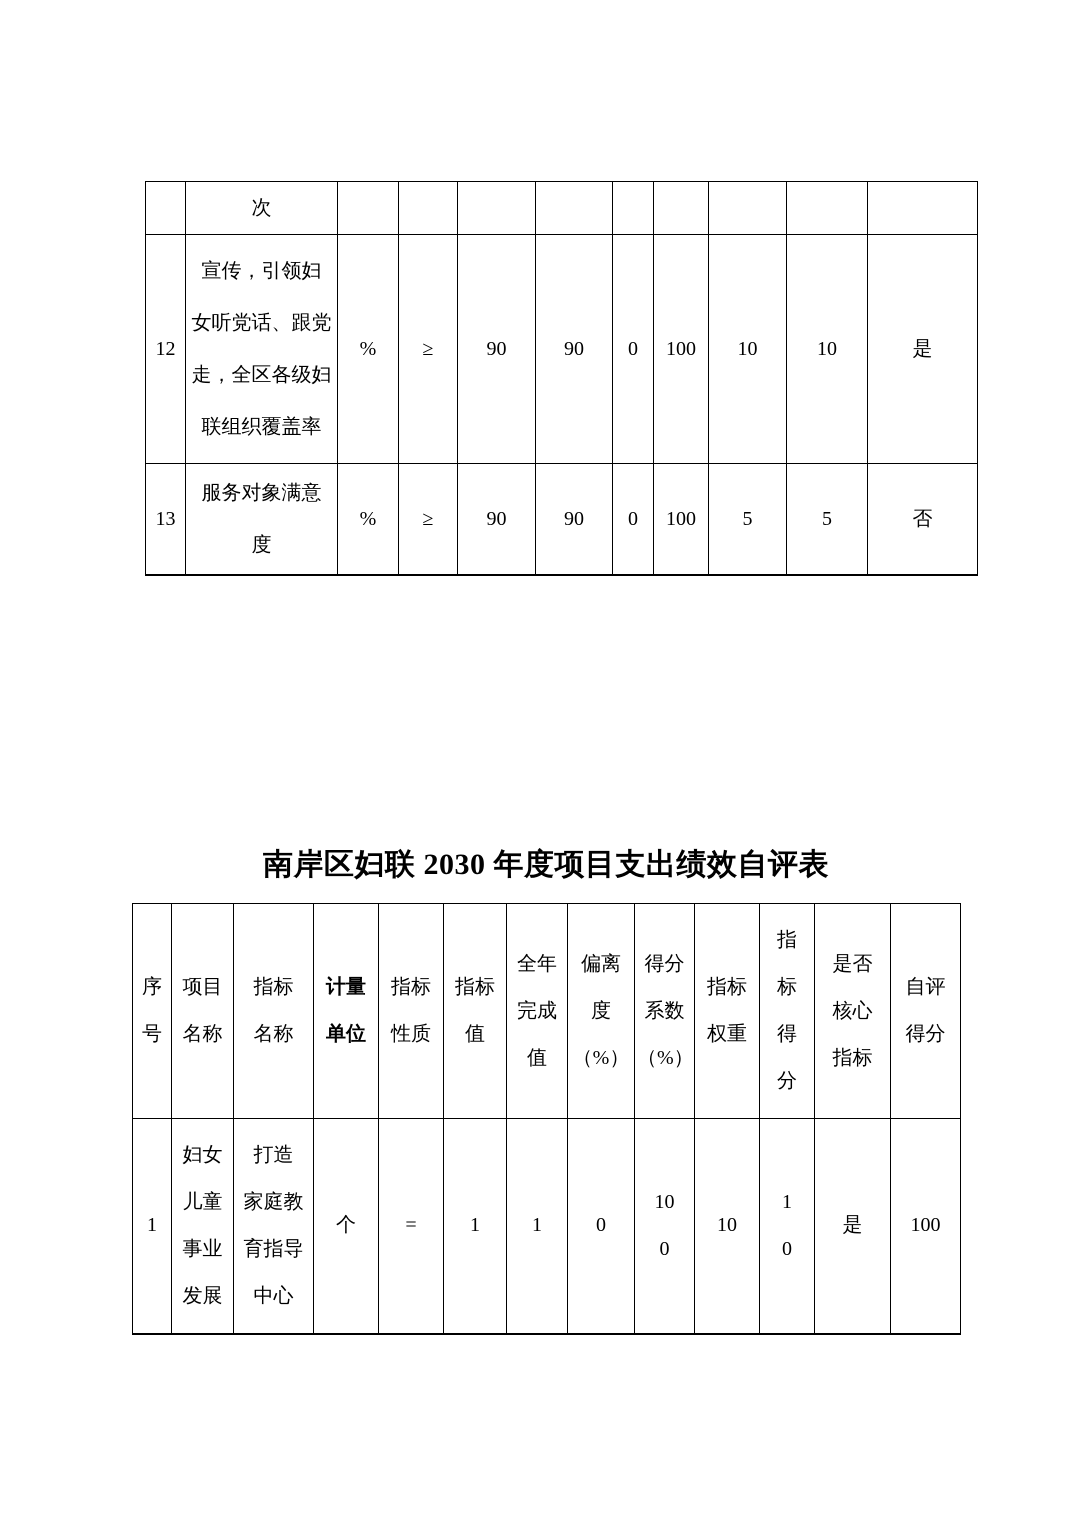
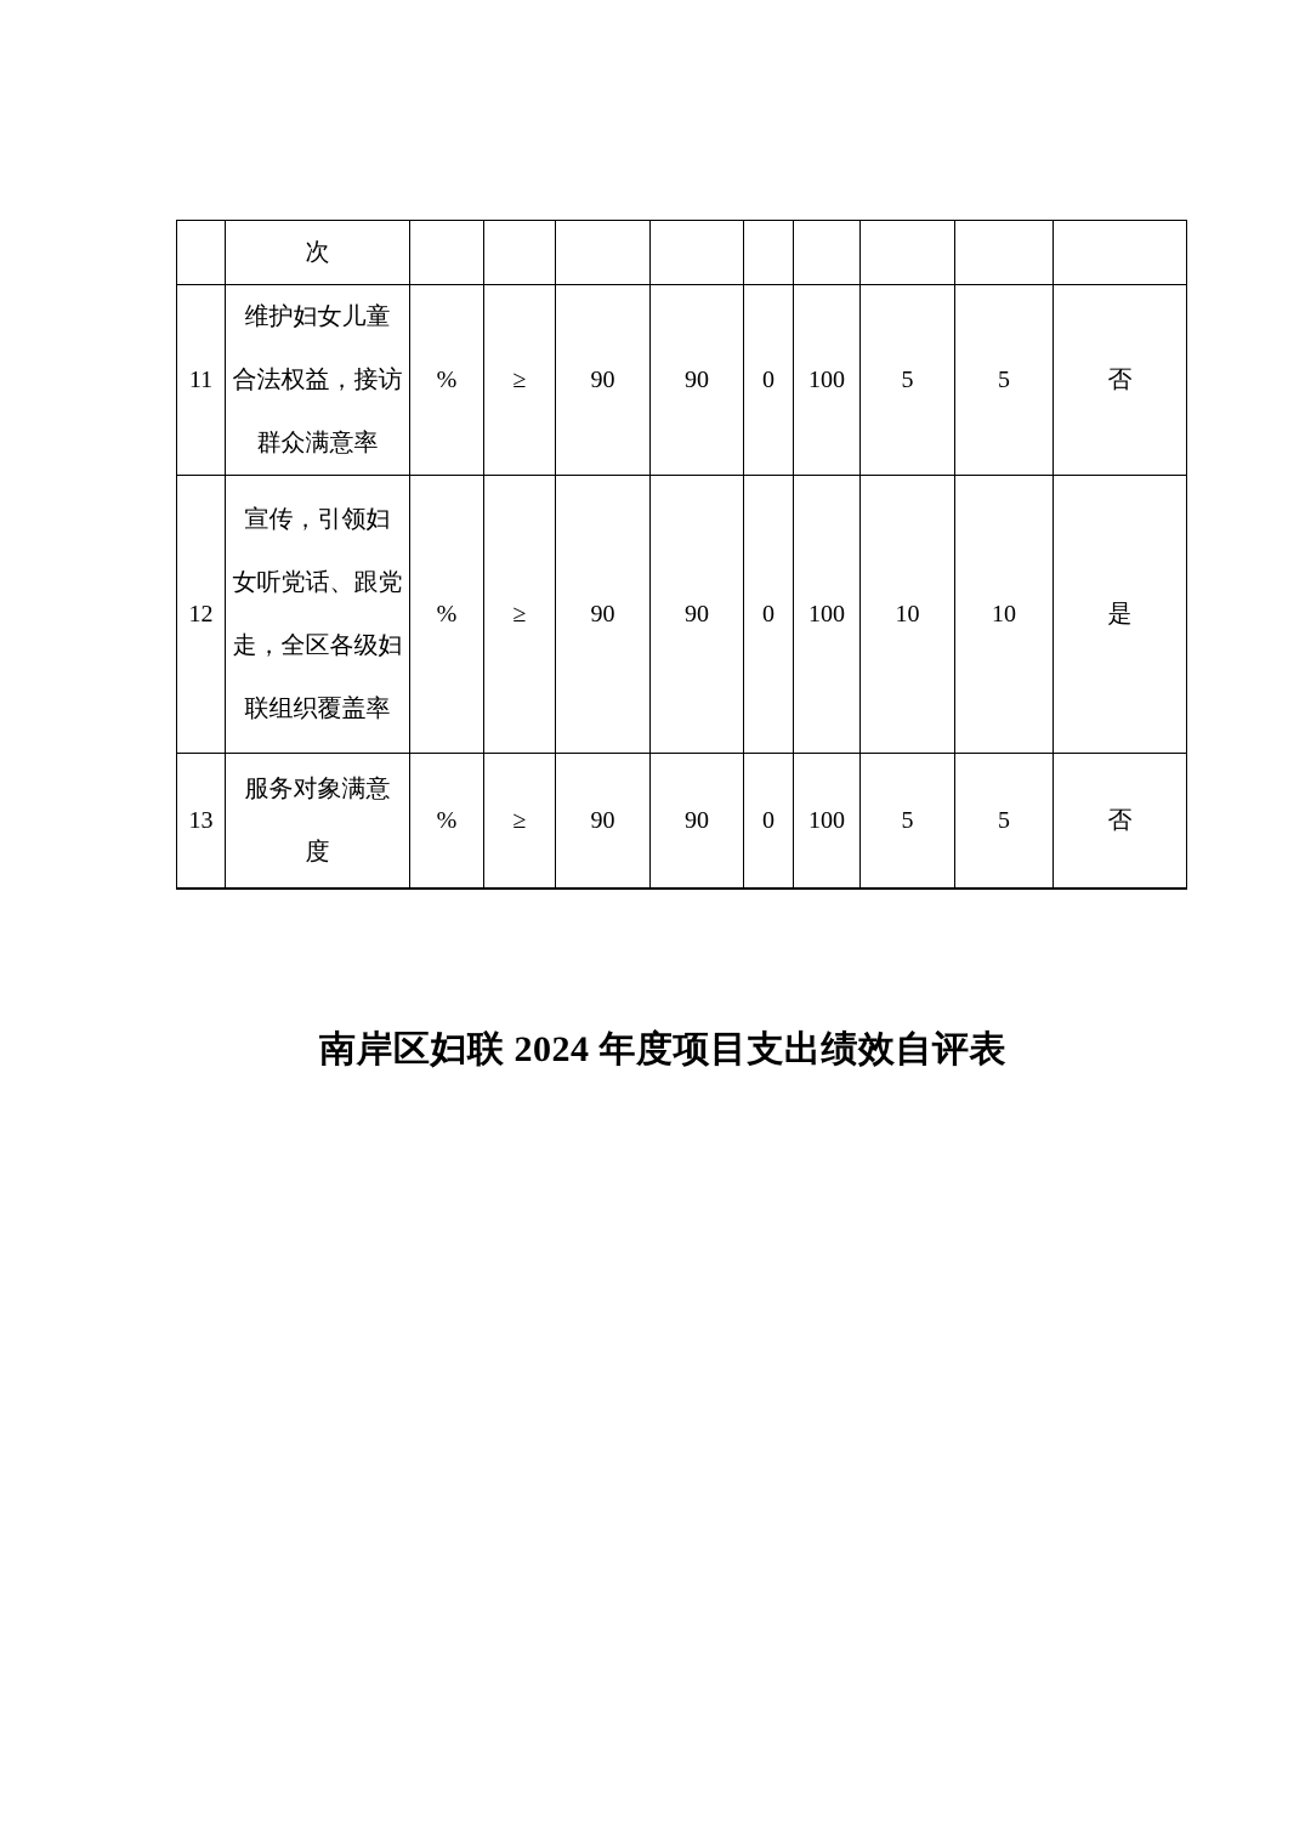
  	次
+ 11	维护妇女儿童 合法权益，接访 群众满意率	%	≥	90	90	0	100	5	5	否
  12	宣传，引领妇 女听党话、跟党 走，全区各级妇 联组织覆盖率	%	≥	90	90	0	100	10	10	是
  13	服务对象满意 度	%	≥	90	90	0	100	5	5	否
- 南岸区妇联 2030 年度项目支出绩效自评表
+ 南岸区妇联 2024 年度项目支出绩效自评表
- 序 号	项目 名称	指标 名称	计量 单位	指标 性质	指标 值	全年 完成 值	偏离 度 （%）	得分 系数 （%）	指标 权重	指 标 得 分	是否 核心 指标	自评 得分
- 1	妇女 儿童 事业 发展	打造 家庭教 育指导 中心	个	=	1	1	0	10 0	10	1 0	是	100
